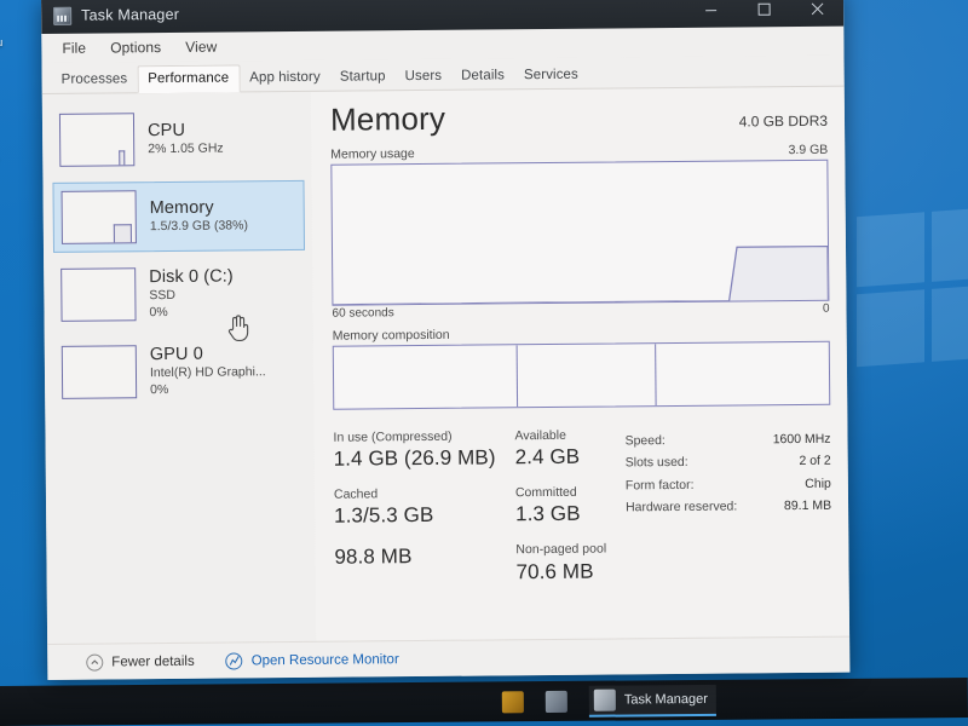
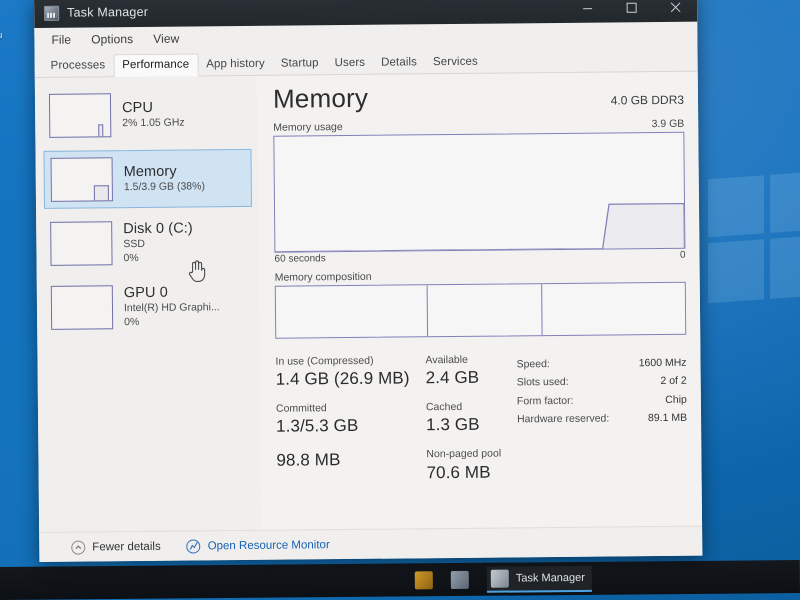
  Task Manager
  Task Manager
  File
  Options
  View
  Processes
  Performance
  App history
  Startup
  Users
  Details
  Services
  CPU
  2% 1.05 GHz
  Memory
  1.5/3.9 GB (38%)
  Disk 0 (C:)
  SSD
  0%
  GPU 0
  Intel(R) HD Graphi...
  0%
  Memory
  4.0 GB DDR3
  Memory usage
  3.9 GB
  60 seconds
  0
  Memory composition
  In use (Compressed)
  1.4 GB (26.9 MB)
  Available
  2.4 GB
- Cached
+ Committed
  1.3/5.3 GB
- Committed
+ Cached
  1.3 GB
  98.8 MB
  Non-paged pool
  70.6 MB
  Speed:
  1600 MHz
  Slots used:
  2 of 2
  Form factor:
  Chip
  Hardware reserved:
  89.1 MB
  Fewer details
  Open Resource Monitor
